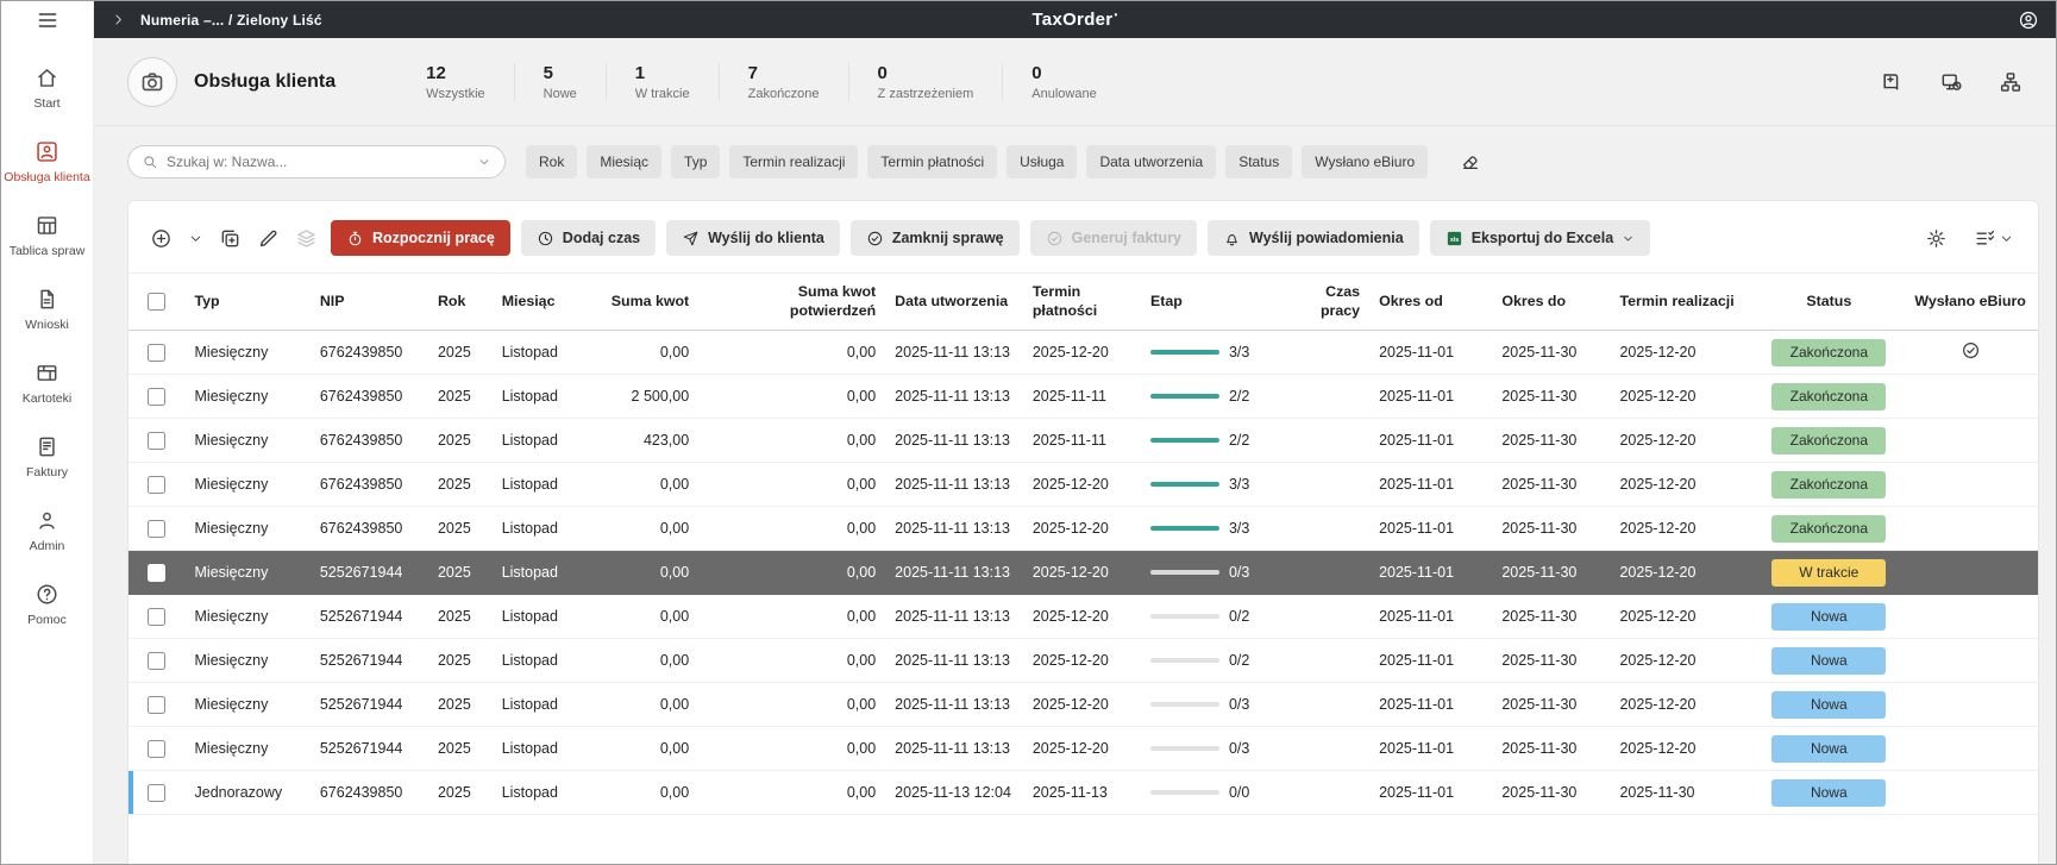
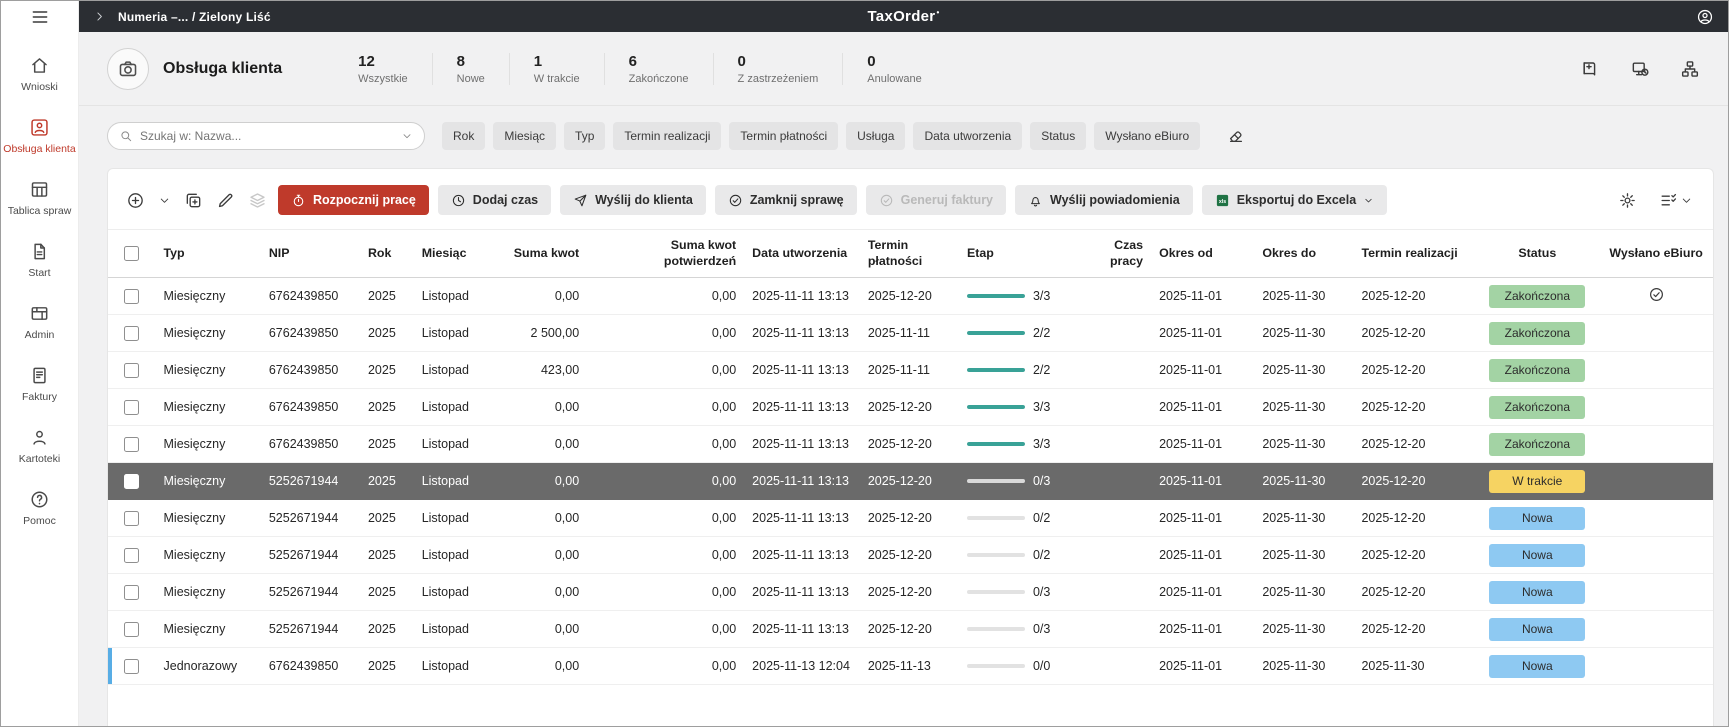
- Start
+ Wnioski
  Obsługa klienta
  Tablica spraw
- Wnioski
+ Start
- Kartoteki
+ Admin
  Faktury
- Admin
+ Kartoteki
  Pomoc
  Numeria –... / Zielony Liść
  TaxOrder
  Obsługa klienta
  12
  Wszystkie
- 5
+ 8
  Nowe
  1
  W trakcie
- 7
+ 6
  Zakończone
  0
  Z zastrzeżeniem
  0
  Anulowane
  Szukaj w: Nazwa...
  Rok
  Miesiąc
  Typ
  Termin realizacji
  Termin płatności
  Usługa
  Data utworzenia
  Status
  Wysłano eBiuro
  Rozpocznij pracę
  Dodaj czas
  Wyślij do klienta
  Zamknij sprawę
  Generuj faktury
  Wyślij powiadomienia
  Eksportuj do Excela
  	Typ	NIP	Rok	Miesiąc	Suma kwot	Suma kwot potwierdzeń	Data utworzenia	Termin płatności	Etap	Czas pracy	Okres od	Okres do	Termin realizacji	Status	Wysłano eBiuro
  	Miesięczny	6762439850	2025	Listopad	0,00	0,00	2025-11-11 13:13	2025-12-20	3/3		2025-11-01	2025-11-30	2025-12-20	Zakończona
  	Miesięczny	6762439850	2025	Listopad	2 500,00	0,00	2025-11-11 13:13	2025-11-11	2/2		2025-11-01	2025-11-30	2025-12-20	Zakończona
  	Miesięczny	6762439850	2025	Listopad	423,00	0,00	2025-11-11 13:13	2025-11-11	2/2		2025-11-01	2025-11-30	2025-12-20	Zakończona
  	Miesięczny	6762439850	2025	Listopad	0,00	0,00	2025-11-11 13:13	2025-12-20	3/3		2025-11-01	2025-11-30	2025-12-20	Zakończona
  	Miesięczny	6762439850	2025	Listopad	0,00	0,00	2025-11-11 13:13	2025-12-20	3/3		2025-11-01	2025-11-30	2025-12-20	Zakończona
  	Miesięczny	5252671944	2025	Listopad	0,00	0,00	2025-11-11 13:13	2025-12-20	0/3		2025-11-01	2025-11-30	2025-12-20	W trakcie
  	Miesięczny	5252671944	2025	Listopad	0,00	0,00	2025-11-11 13:13	2025-12-20	0/2		2025-11-01	2025-11-30	2025-12-20	Nowa
  	Miesięczny	5252671944	2025	Listopad	0,00	0,00	2025-11-11 13:13	2025-12-20	0/2		2025-11-01	2025-11-30	2025-12-20	Nowa
  	Miesięczny	5252671944	2025	Listopad	0,00	0,00	2025-11-11 13:13	2025-12-20	0/3		2025-11-01	2025-11-30	2025-12-20	Nowa
  	Miesięczny	5252671944	2025	Listopad	0,00	0,00	2025-11-11 13:13	2025-12-20	0/3		2025-11-01	2025-11-30	2025-12-20	Nowa
  	Jednorazowy	6762439850	2025	Listopad	0,00	0,00	2025-11-13 12:04	2025-11-13	0/0		2025-11-01	2025-11-30	2025-11-30	Nowa
